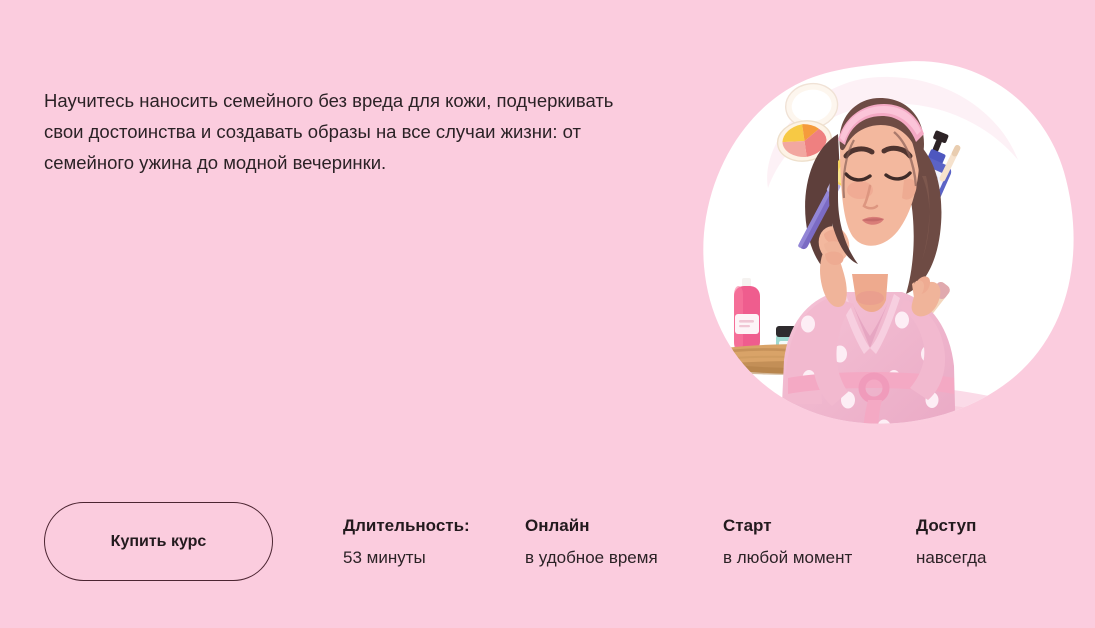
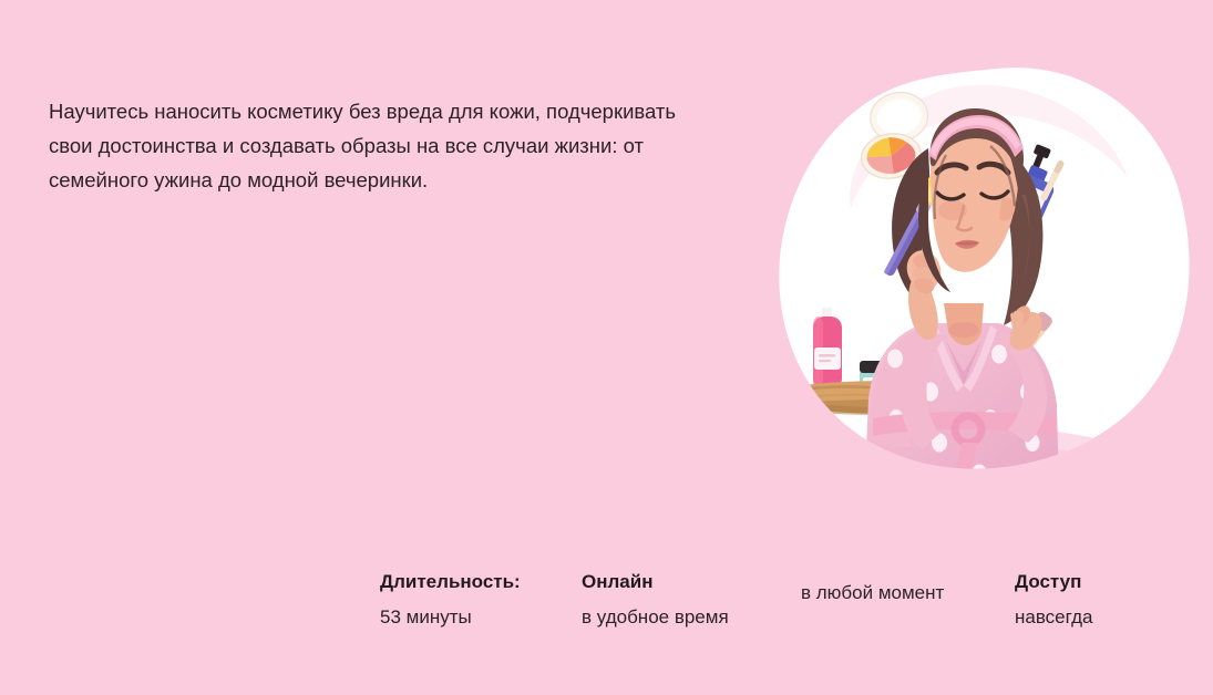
- Научитесь наносить семейного без вреда для кожи, подчеркивать свои достоинства и создавать образы на все случаи жизни: от семейного ужина до модной вечеринки.
+ Научитесь наносить косметику без вреда для кожи, подчеркивать свои достоинства и создавать образы на все случаи жизни: от семейного ужина до модной вечеринки.
- Купить курс
  Длительность:
  53 минуты
  Онлайн
  в удобное время
- Старт
  в любой момент
  Доступ
  навсегда
